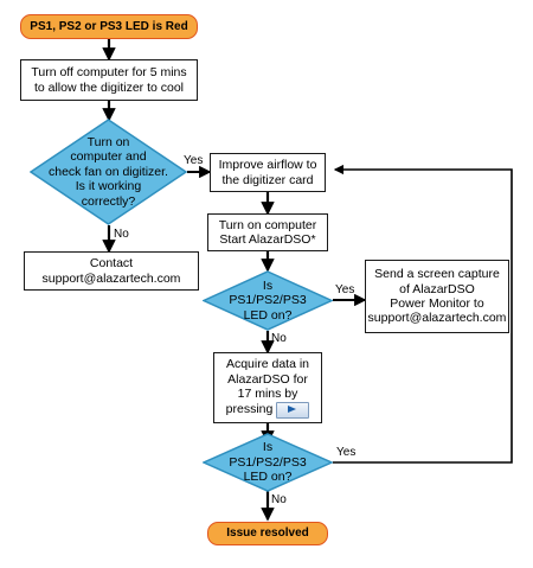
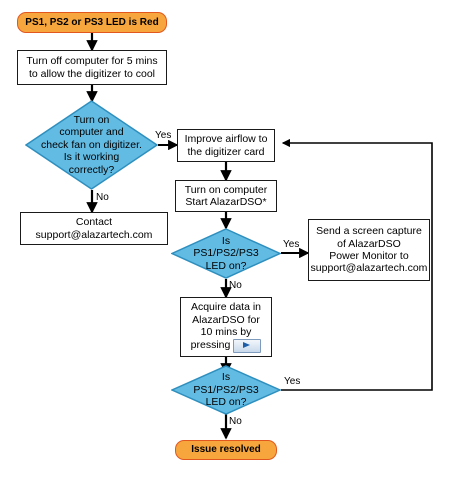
  PS1, PS2 or PS3 LED is Red
  Turn off computer for 5 mins
  to allow the digitizer to cool
  Turn on
  computer and
  check fan on digitizer.
  Is it working
  correctly?
  Contact
  support@alazartech.com
  Improve airflow to
  the digitizer card
  Turn on computer
  Start AlazarDSO*
  Is
  PS1/PS2/PS3
  LED on?
  Send a screen capture
  of AlazarDSO
  Power Monitor to
  support@alazartech.com
  Acquire data in
  AlazarDSO for
- 17 mins by
+ 10 mins by
  pressing
  Is
  PS1/PS2/PS3
  LED on?
  Issue resolved
  Yes
  No
  Yes
  No
  Yes
  No
